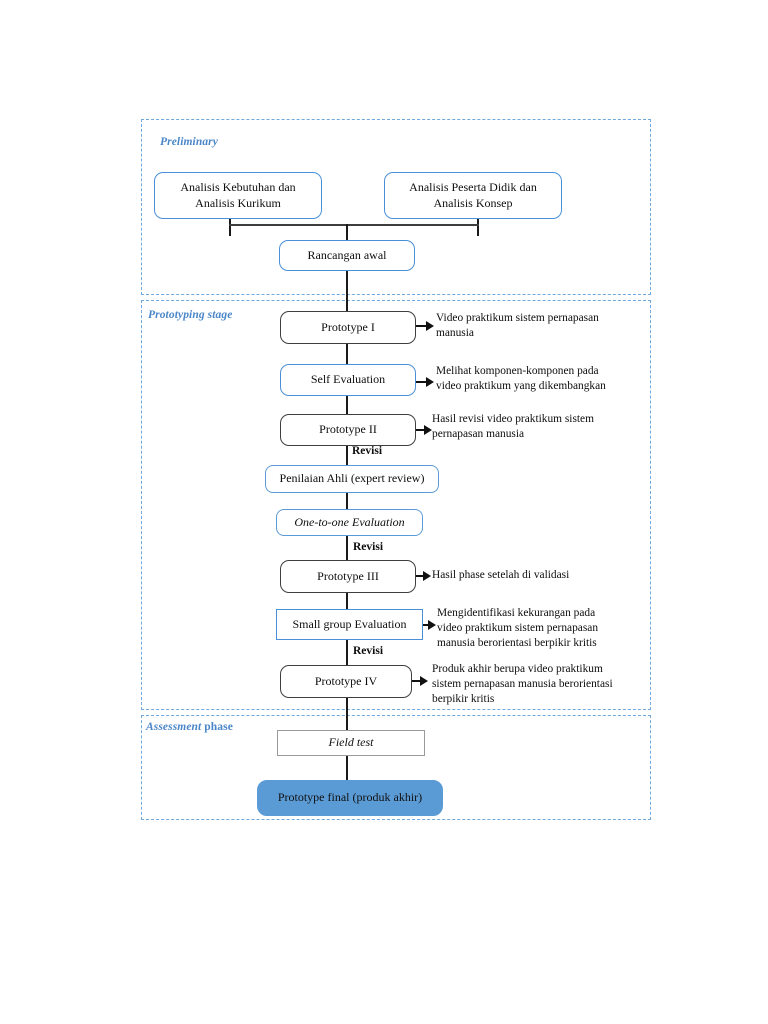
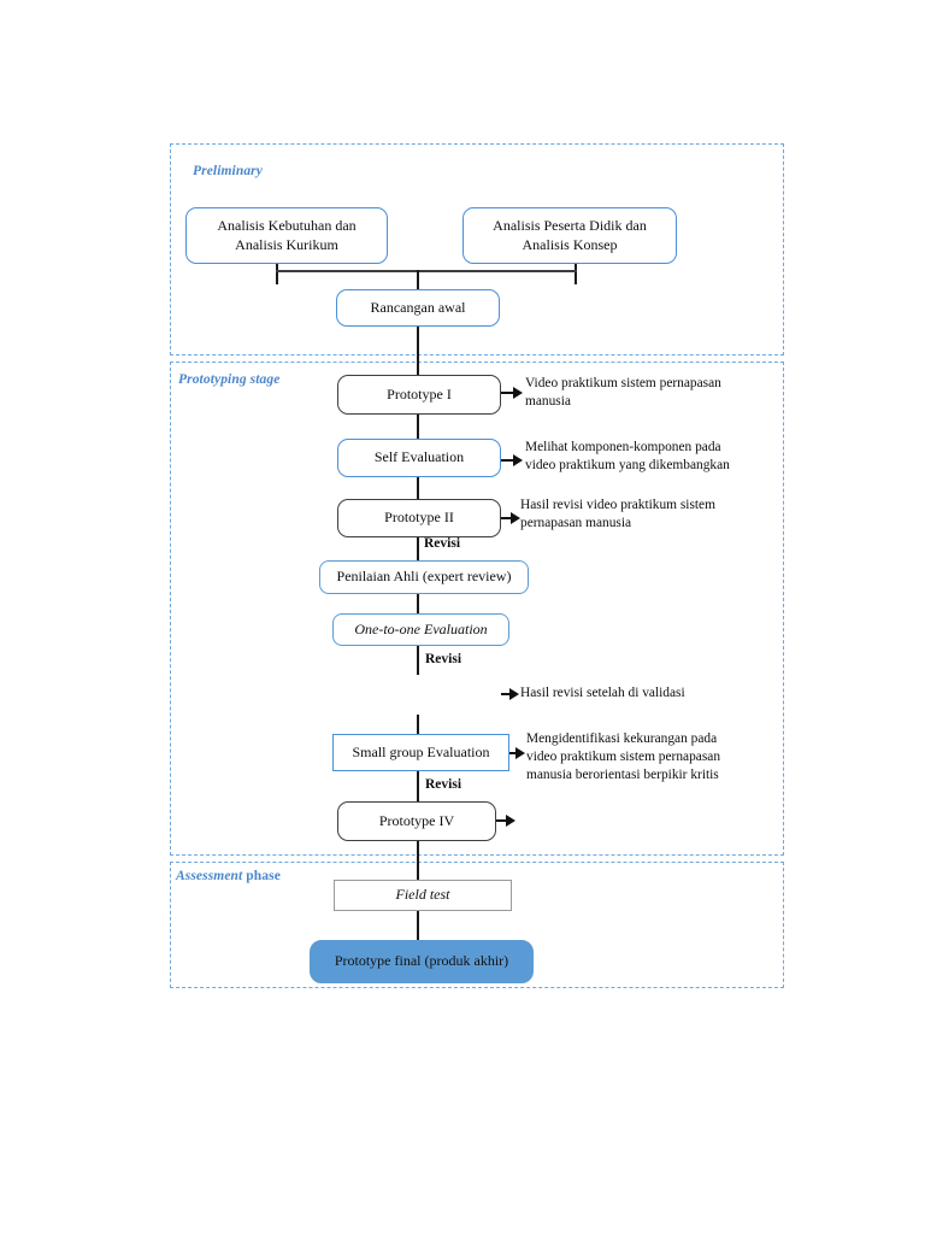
  Preliminary
  Prototyping stage
  Assessment phase
  Analisis Kebutuhan dan
  Analisis Kurikum
  Analisis Peserta Didik dan
  Analisis Konsep
  Rancangan awal
  Prototype I
  Video praktikum sistem pernapasan
  manusia
  Self Evaluation
  Melihat komponen-komponen pada
  video praktikum yang dikembangkan
  Prototype II
  Hasil revisi video praktikum sistem
  pernapasan manusia
  Revisi
  Penilaian Ahli (expert review)
  One-to-one Evaluation
  Revisi
- Prototype III
- Hasil phase setelah di validasi
+ Hasil revisi setelah di validasi
  Small group Evaluation
  Mengidentifikasi kekurangan pada
  video praktikum sistem pernapasan
  manusia berorientasi berpikir kritis
  Revisi
  Prototype IV
- Produk akhir berupa video praktikum
- sistem pernapasan manusia berorientasi
- berpikir kritis
  Field test
  Prototype final (produk akhir)
